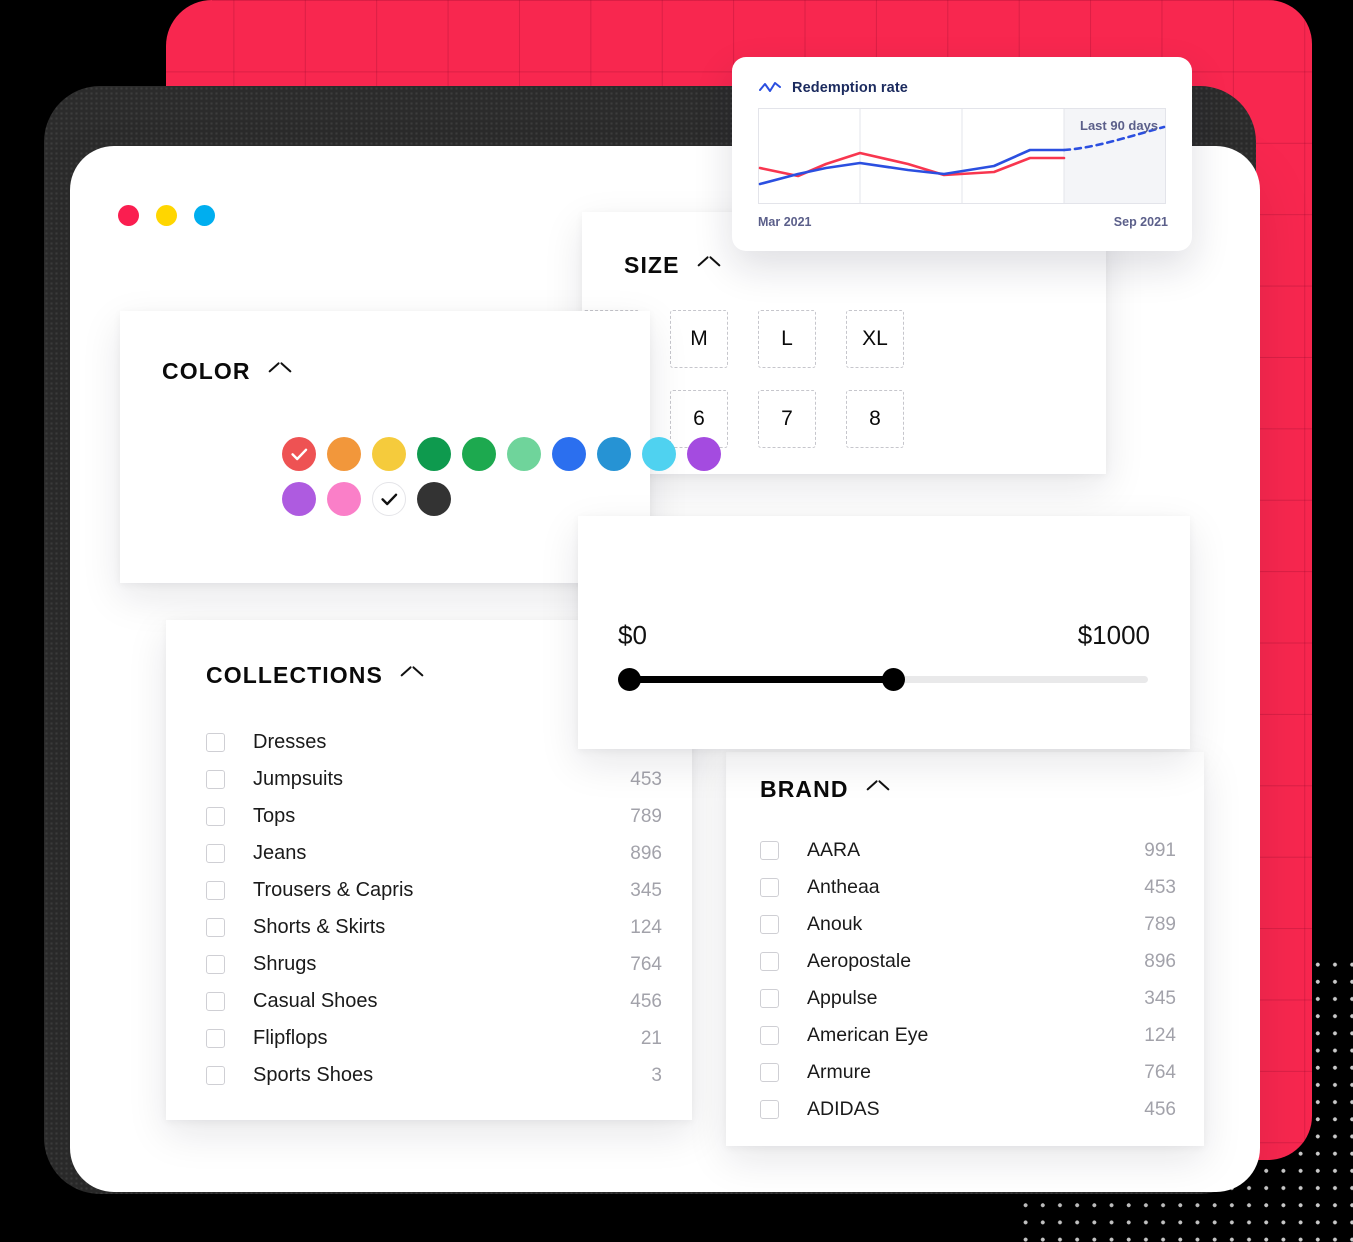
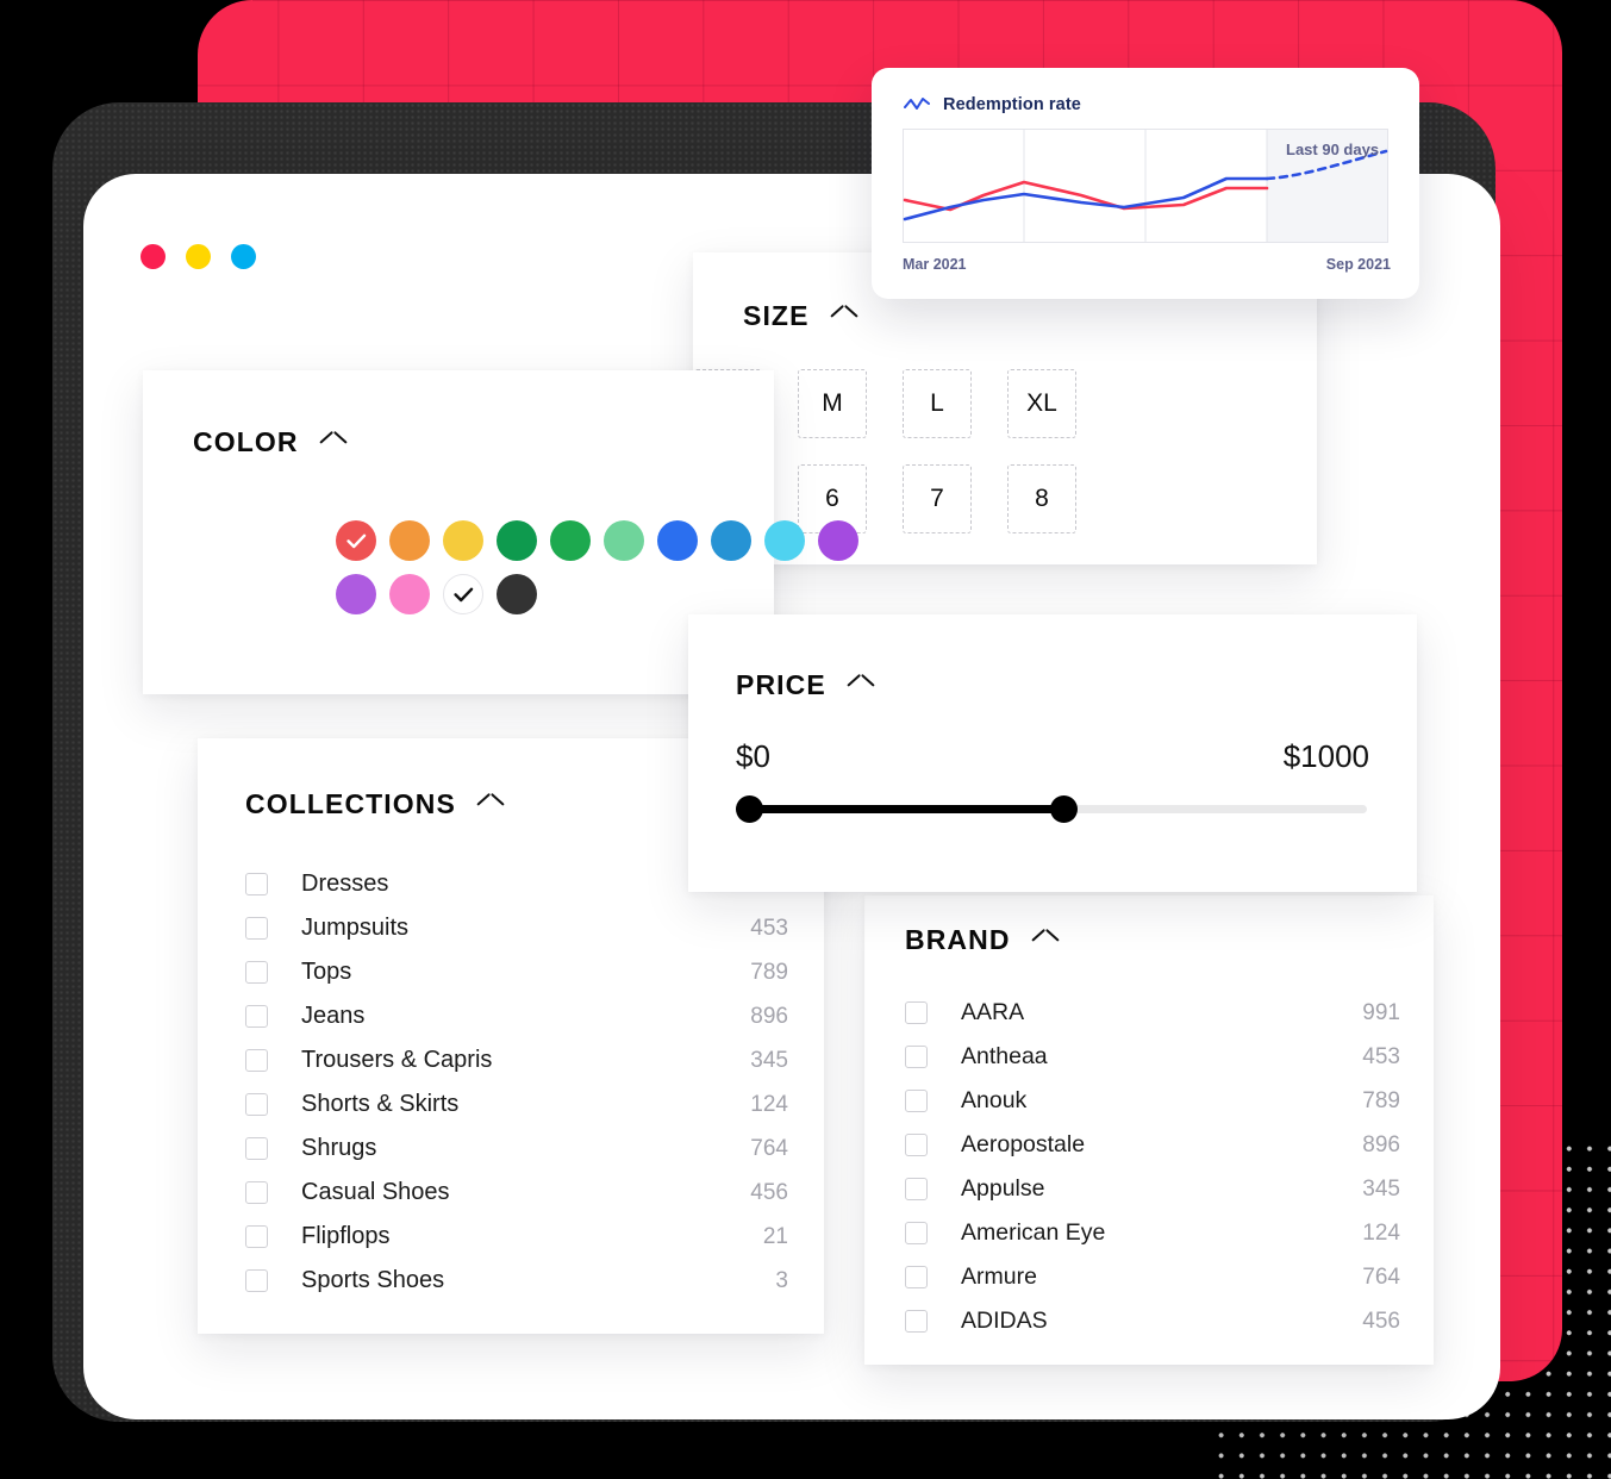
  Redemption rate
  Last 90 days
  Mar 2021
  Sep 2021
  COLOR
  SIZE
  M
  L
  XL
  6
  7
  8
+ PRICE
  $0
  $1000
  COLLECTIONS
  Dresses
  Jumpsuits
  453
  Tops
  789
  Jeans
  896
  Trousers & Capris
  345
  Shorts & Skirts
  124
  Shrugs
  764
  Casual Shoes
  456
  Flipflops
  21
  Sports Shoes
  3
  BRAND
  AARA
  991
  Antheaa
  453
  Anouk
  789
  Aeropostale
  896
  Appulse
  345
  American Eye
  124
  Armure
  764
  ADIDAS
  456
